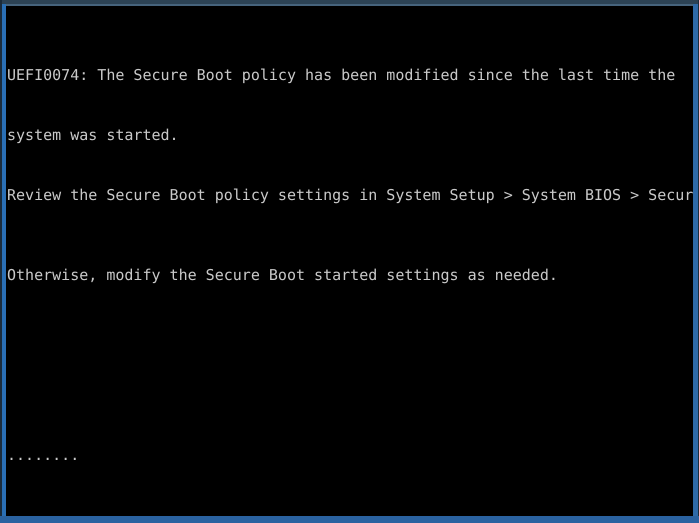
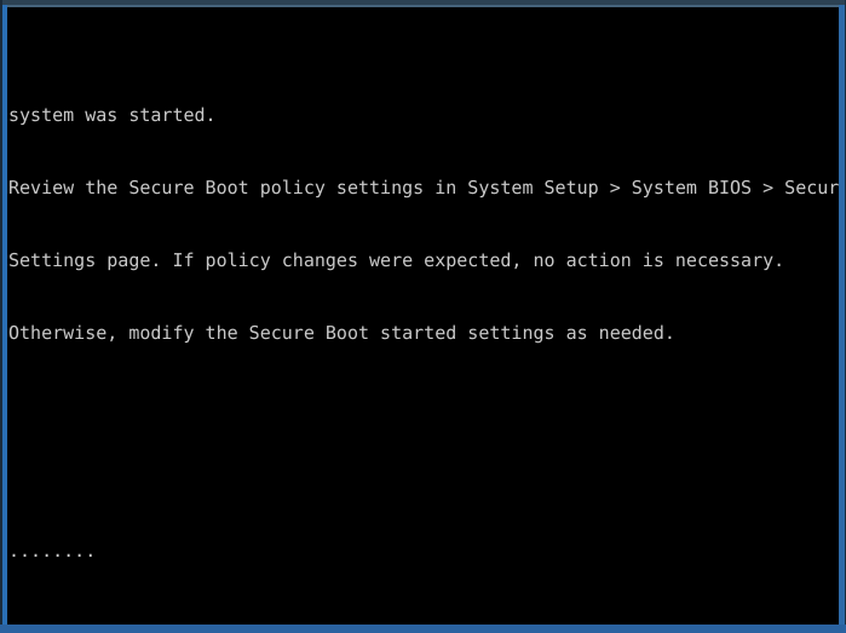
- UEFI0074: The Secure Boot policy has been modified since the last time the
  system was started.
  Review the Secure Boot policy settings in System Setup > System BIOS > Secur
+ Settings page. If policy changes were expected, no action is necessary.
  Otherwise, modify the Secure Boot started settings as needed.
  ........
